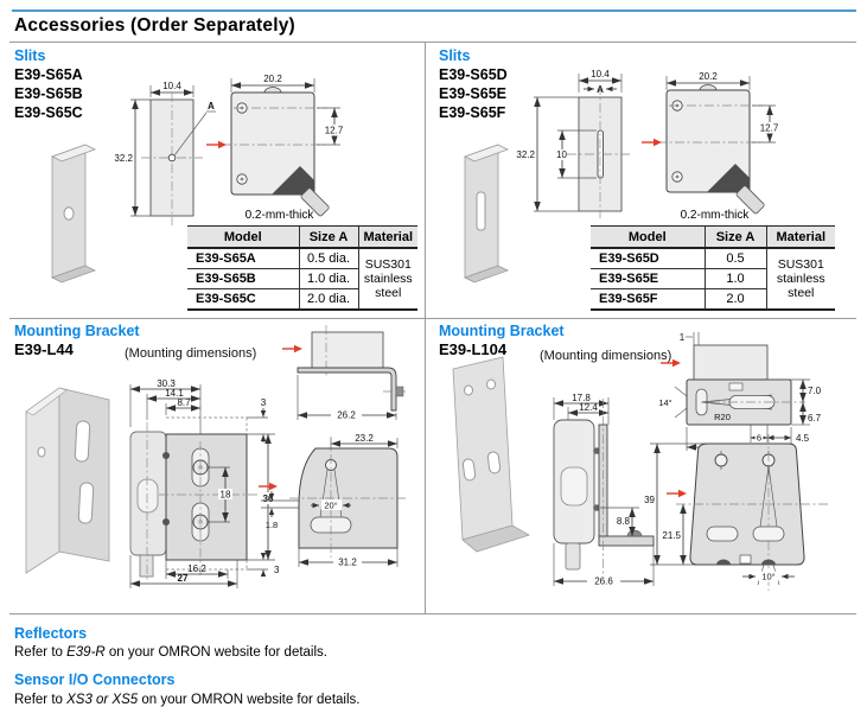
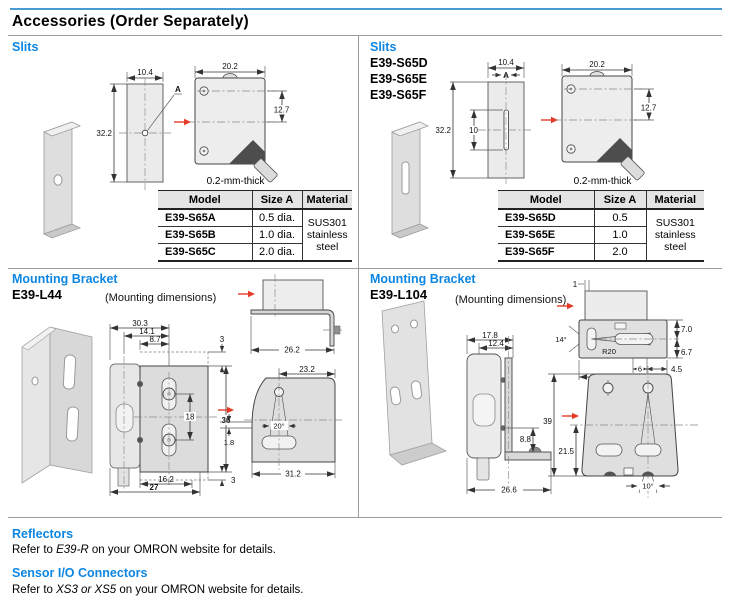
  Accessories (Order Separately)
  Slits
- E39-S65A
- E39-S65B
- E39-S65C
  10.4
  32.2
  A
  20.2
  12.7
  0.2-mm-thick
  Model	Size A	Material
  E39-S65A	0.5 dia.	SUS301 stainless steel
  E39-S65B	1.0 dia.
  E39-S65C	2.0 dia.
  Slits
  E39-S65D
  E39-S65E
  E39-S65F
  10.4
  32.2
  10
  20.2
  12.7
  0.2-mm-thick
  Model	Size A	Material
  E39-S65D	0.5	SUS301 stainless steel
  E39-S65E	1.0
  E39-S65F	2.0
  Mounting Bracket
  E39-L44
  (Mounting dimensions)
  30.3
  14.1
  8.7
  3
  18
  36
  3
  16.2
  27
  26.2
  23.2
  20°
  31.2
  1.8
  Mounting Bracket
  E39-L104
  (Mounting dimensions)
  1
  R20
  14°
  7.0
  6.7
  6
  4.5
  17.8
  12.4
  8.8
  26.6
  39
  21.5
  10°
  Reflectors
  Refer to E39-R on your OMRON website for details.
  Sensor I/O Connectors
  Refer to XS3 or XS5 on your OMRON website for details.
